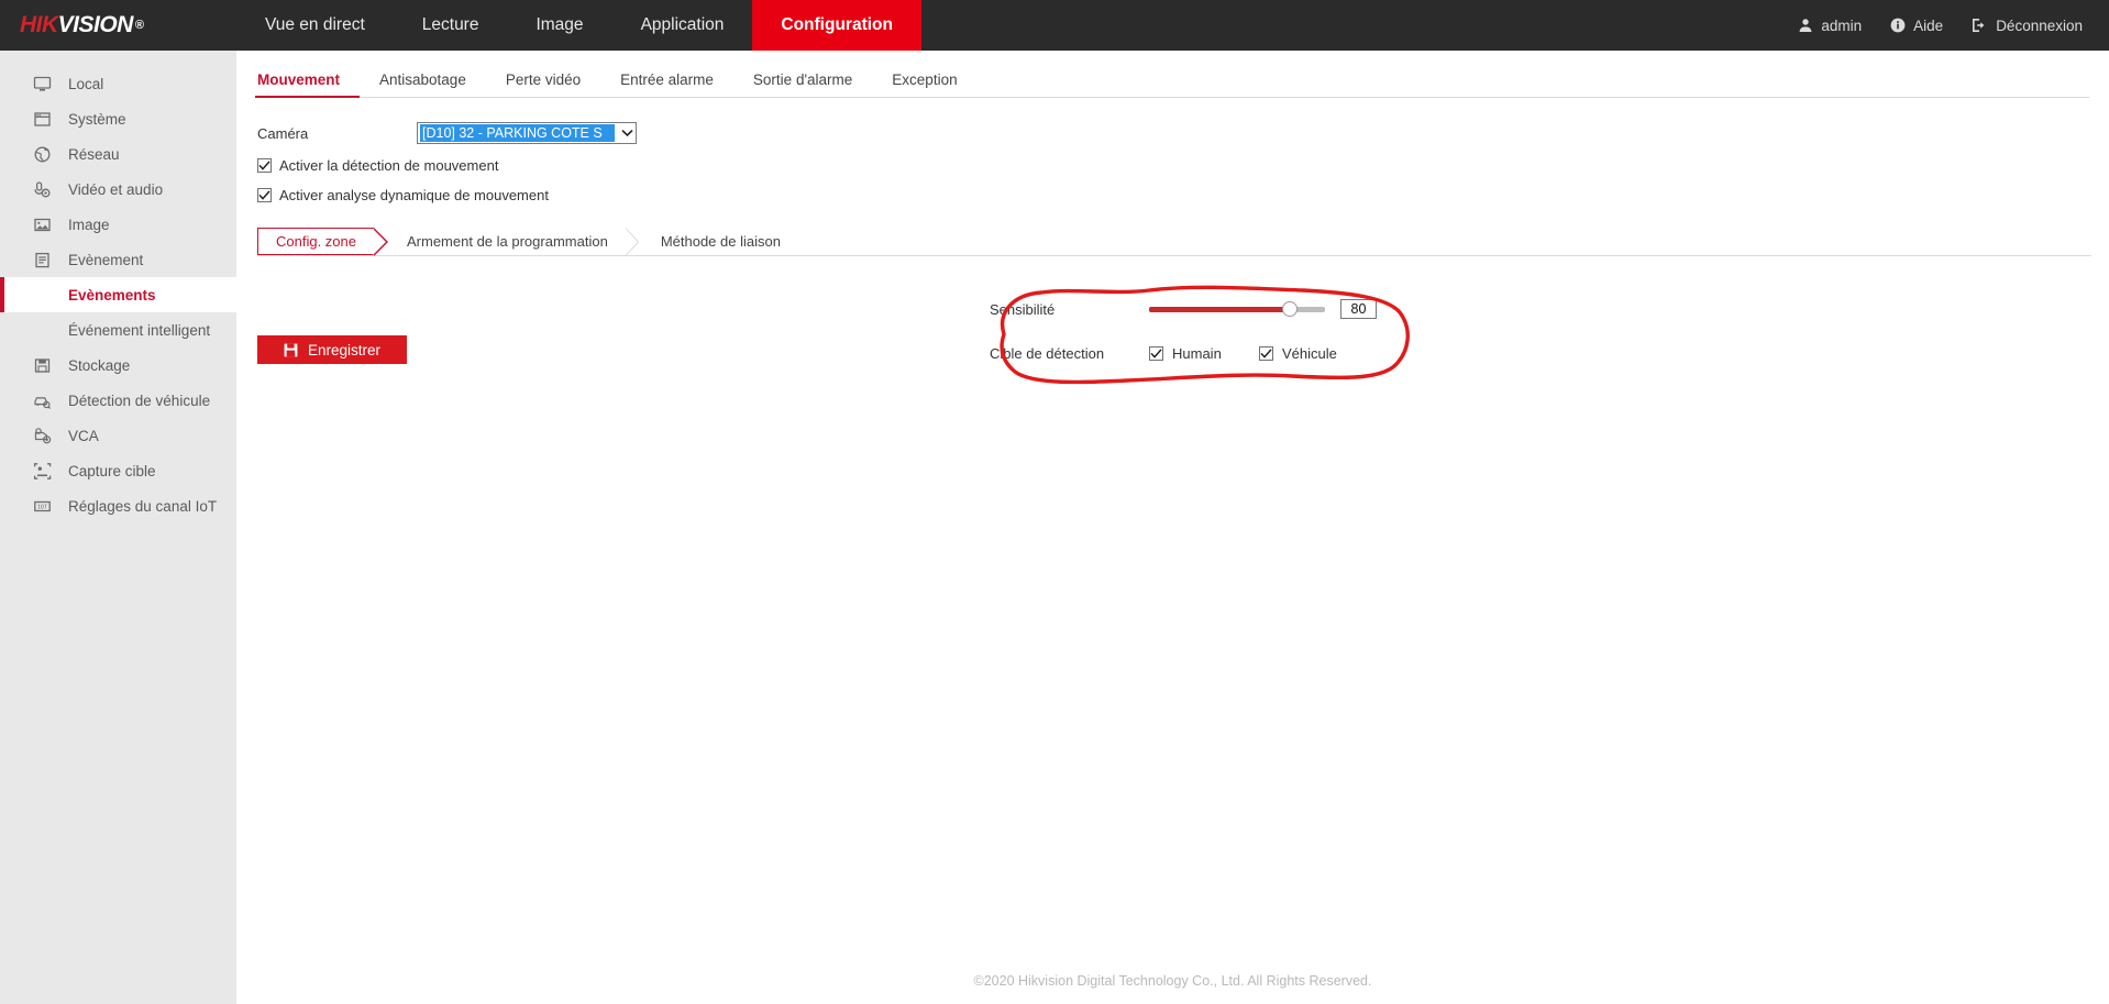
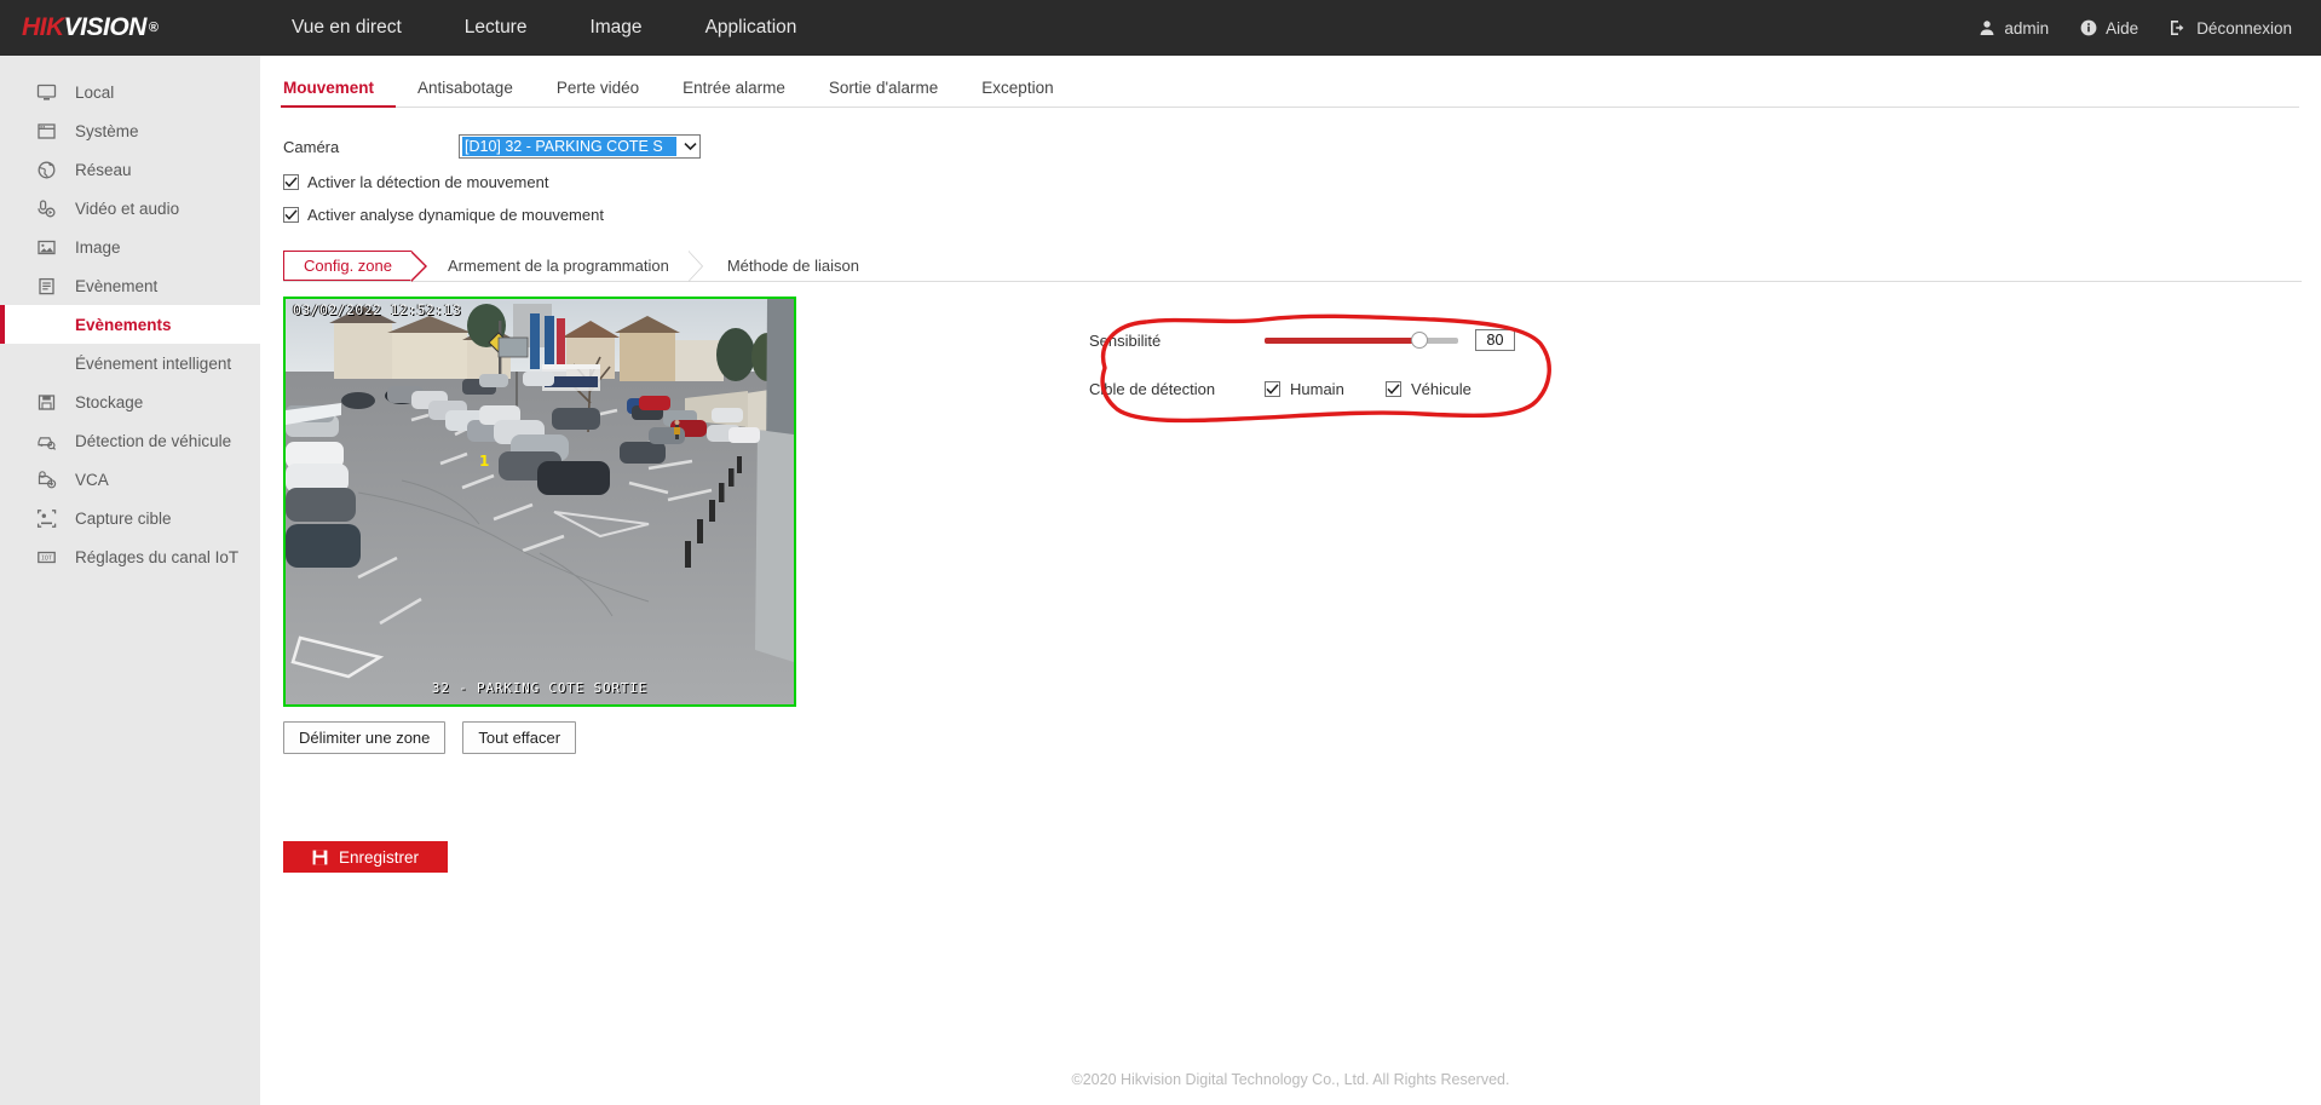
  HIK
  VISION
  ®
  Vue en direct
  Lecture
  Image
  Application
- Configuration
  admin
  Aide
  Déconnexion
  Local
  Système
  Réseau
  Vidéo et audio
  Image
  Evènement
  Evènements
  Événement intelligent
  Stockage
  Détection de véhicule
  VCA
  Capture cible
  Réglages du canal IoT
  Mouvement
  Antisabotage
  Perte vidéo
  Entrée alarme
  Sortie d'alarme
  Exception
  Caméra
  [D10] 32 - PARKING COTE S
  Activer la détection de mouvement
  Activer analyse dynamique de mouvement
  Config. zone
  Armement de la programmation
  Méthode de liaison
+ 1
+ 03/02/2022 12:52:13
+ 32 - PARKING COTE SORTIE
+ Délimiter une zone
+ Tout effacer
  Sensibilité
  80
  Cble de détection
  Humain
  Véhicule
  Enregistrer
  ©2020 Hikvision Digital Technology Co., Ltd. All Rights Reserved.
